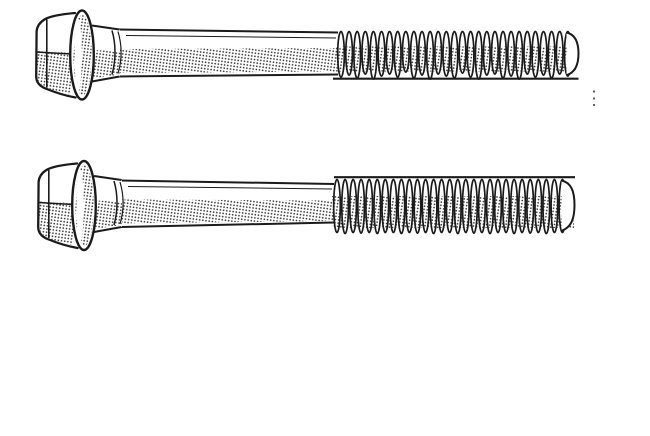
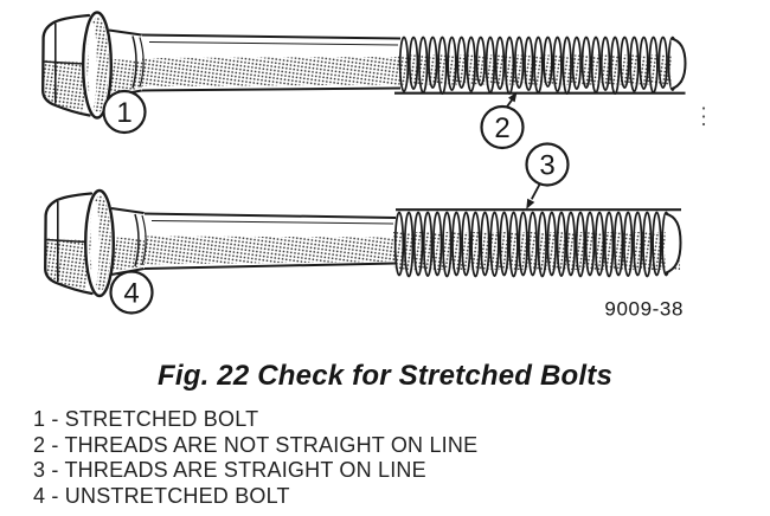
+ 1
+ 2
+ 3
+ 4
+ 9009-38
+ Fig. 22 Check for Stretched Bolts
+ 1 - STRETCHED BOLT
+ 2 - THREADS ARE NOT STRAIGHT ON LINE
+ 3 - THREADS ARE STRAIGHT ON LINE
+ 4 - UNSTRETCHED BOLT
